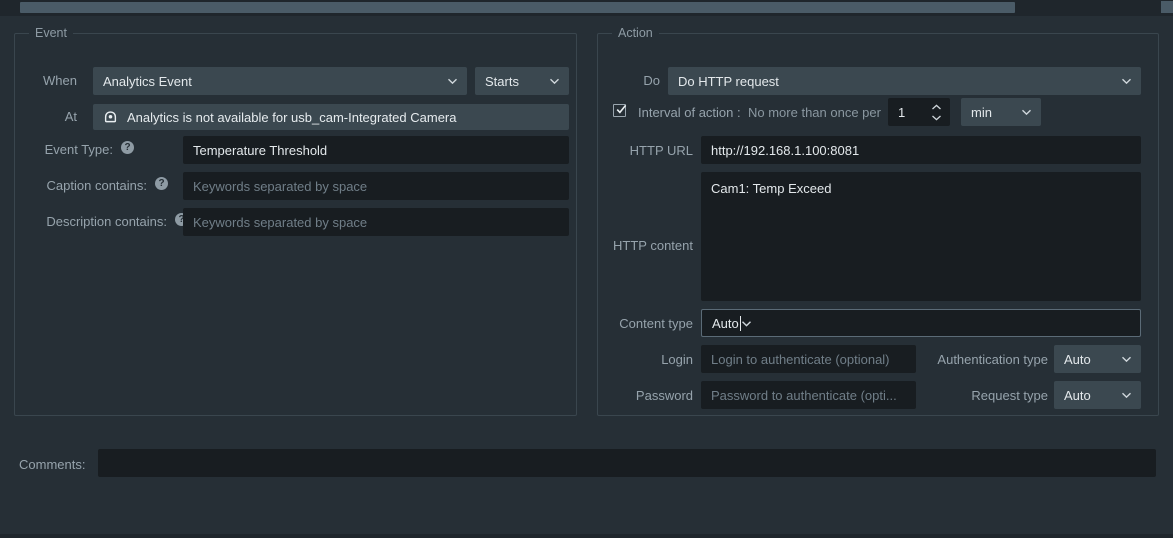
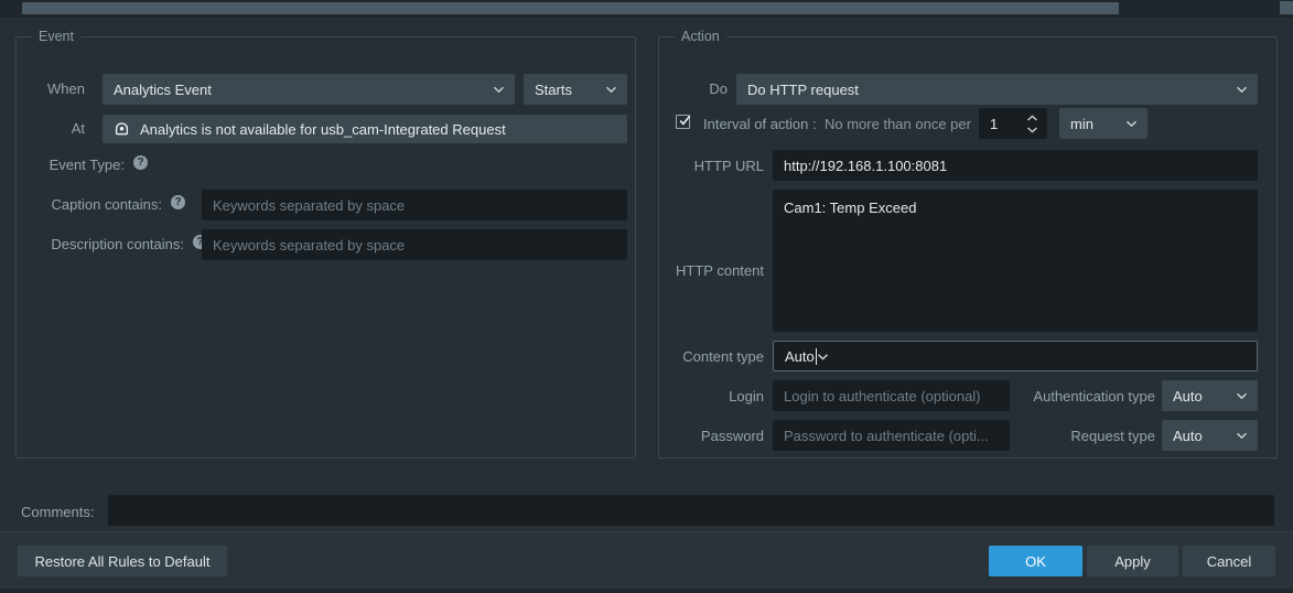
  Event
  When
  Analytics Event
  Starts
  At
- Analytics is not available for usb_cam-Integrated Camera
+ Analytics is not available for usb_cam-Integrated Request
  Event Type:
  ?
- Temperature Threshold
  Caption contains:
  ?
  Keywords separated by space
  Description contains:
  ?
  Keywords separated by space
  Action
  Do
  Do HTTP request
  Interval of action :
  No more than once per
  1
  min
  HTTP URL
  http://192.168.1.100:8081
  HTTP content
  Cam1: Temp Exceed
  Content type
  Auto
  Login
  Login to authenticate (optional)
  Authentication type
  Auto
  Password
  Password to authenticate (opti...
  Request type
  Auto
  Comments:
+ Restore All Rules to Default
+ OK
+ Apply
+ Cancel
